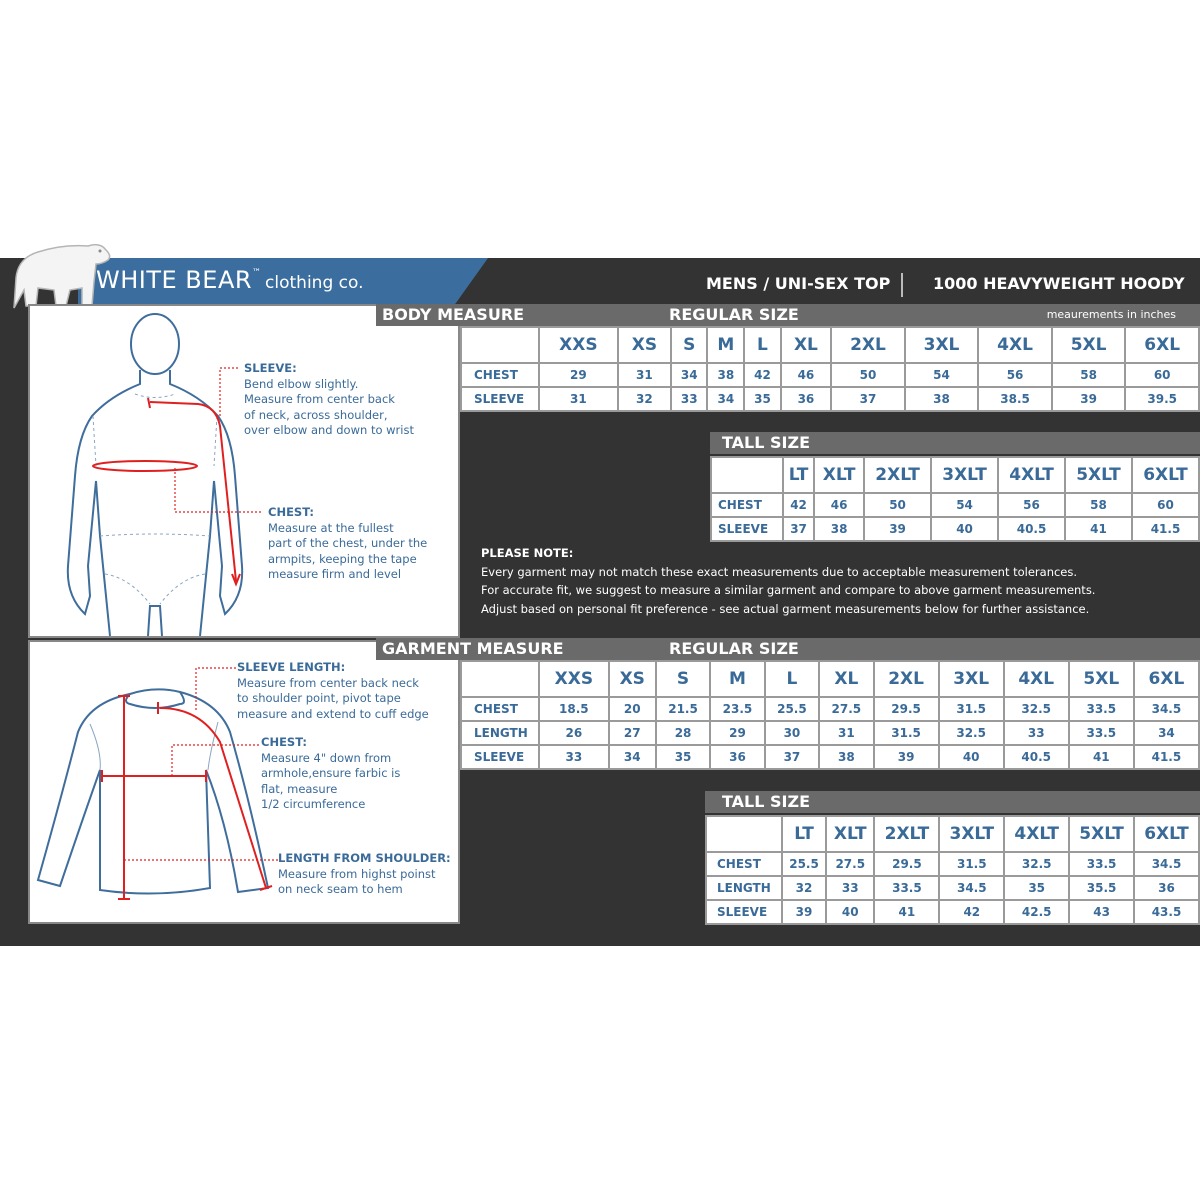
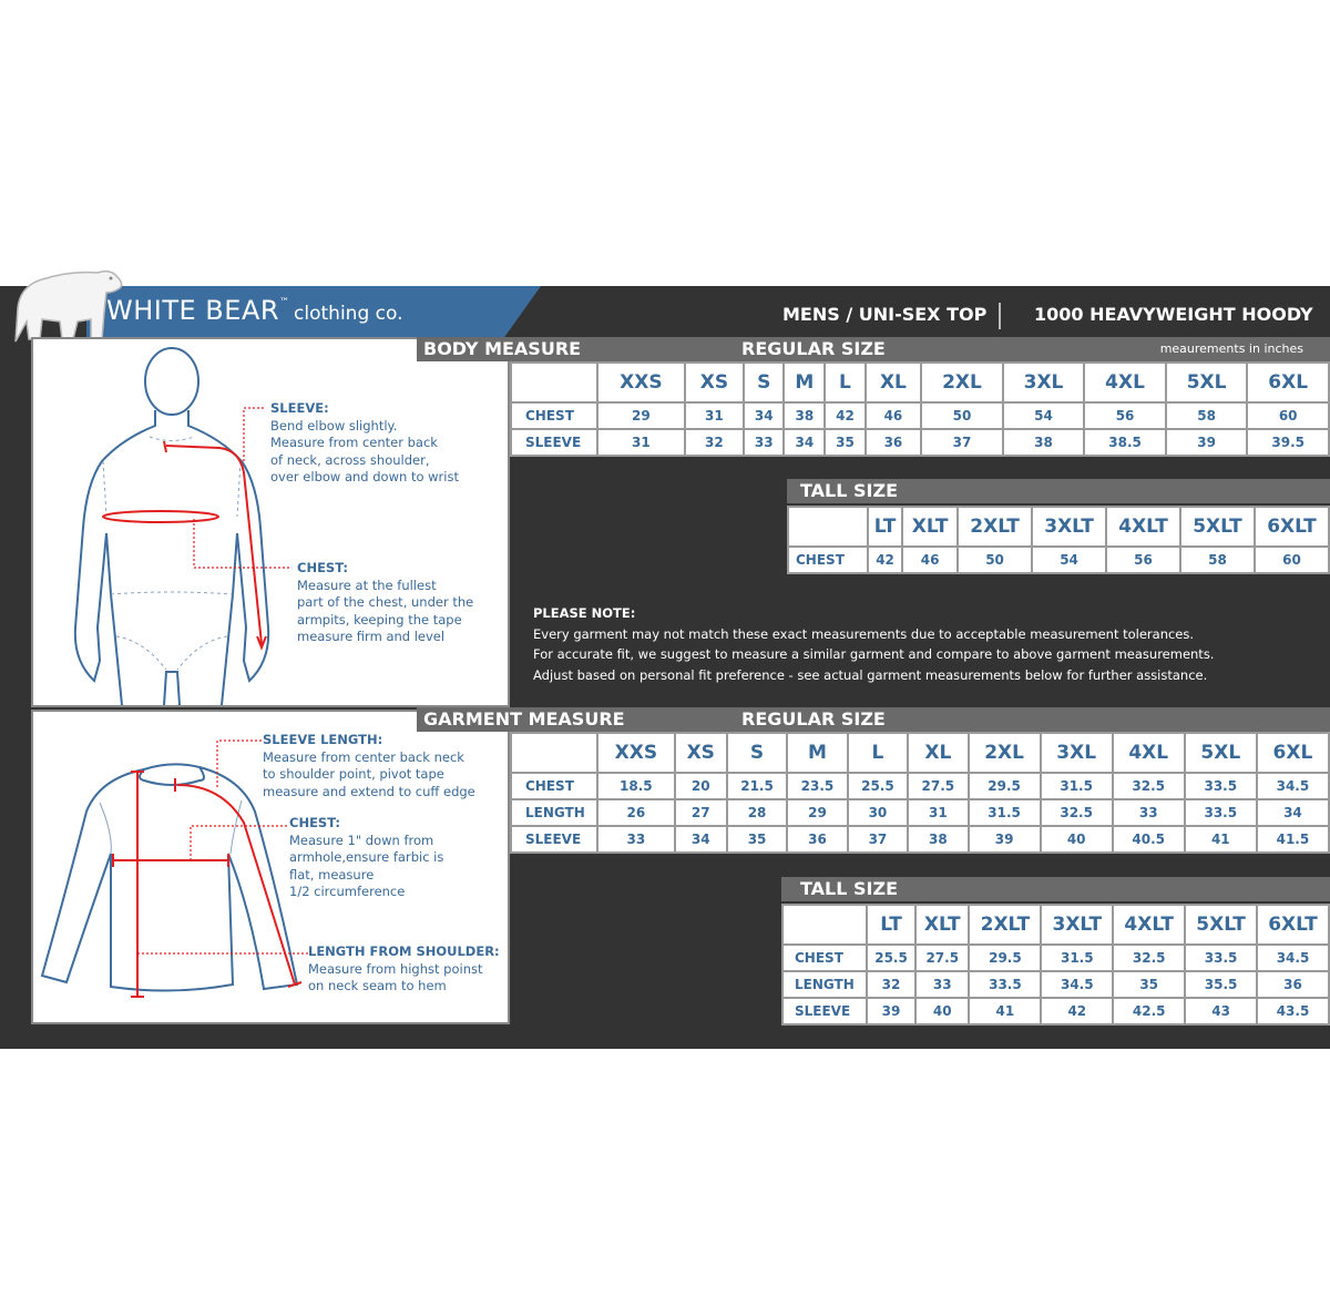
  WHITE BEAR™clothing co.
  MENS / UNI-SEX TOP
  1000 HEAVYWEIGHT HOODY
  SLEEVE:
  Bend elbow slightly.
  Measure from center back
  of neck, across shoulder,
  over elbow and down to wrist
  CHEST:
  Measure at the fullest
  part of the chest, under the
  armpits, keeping the tape
  measure firm and level
  BODY MEASURE
  REGULAR SIZE
  meaurements in inches
  	XXS	XS	S	M	L	XL	2XL	3XL	4XL	5XL	6XL
  CHEST	29	31	34	38	42	46	50	54	56	58	60
  SLEEVE	31	32	33	34	35	36	37	38	38.5	39	39.5
  TALL SIZE
  	LT	XLT	2XLT	3XLT	4XLT	5XLT	6XLT
  CHEST	42	46	50	54	56	58	60
- SLEEVE	37	38	39	40	40.5	41	41.5
  PLEASE NOTE:
  Every garment may not match these exact measurements due to acceptable measurement tolerances.
  For accurate fit, we suggest to measure a similar garment and compare to above garment measurements.
  Adjust based on personal fit preference - see actual garment measurements below for further assistance.
  SLEEVE LENGTH:
  Measure from center back neck
  to shoulder point, pivot tape
  measure and extend to cuff edge
  CHEST:
- Measure 4" down from
+ Measure 1" down from
  armhole,ensure farbic is
  flat, measure
  1/2 circumference
  LENGTH FROM SHOULDER:
  Measure from highst poinst
  on neck seam to hem
  GARMENT MEASURE
  REGULAR SIZE
  	XXS	XS	S	M	L	XL	2XL	3XL	4XL	5XL	6XL
  CHEST	18.5	20	21.5	23.5	25.5	27.5	29.5	31.5	32.5	33.5	34.5
  LENGTH	26	27	28	29	30	31	31.5	32.5	33	33.5	34
  SLEEVE	33	34	35	36	37	38	39	40	40.5	41	41.5
  TALL SIZE
  	LT	XLT	2XLT	3XLT	4XLT	5XLT	6XLT
  CHEST	25.5	27.5	29.5	31.5	32.5	33.5	34.5
  LENGTH	32	33	33.5	34.5	35	35.5	36
  SLEEVE	39	40	41	42	42.5	43	43.5
